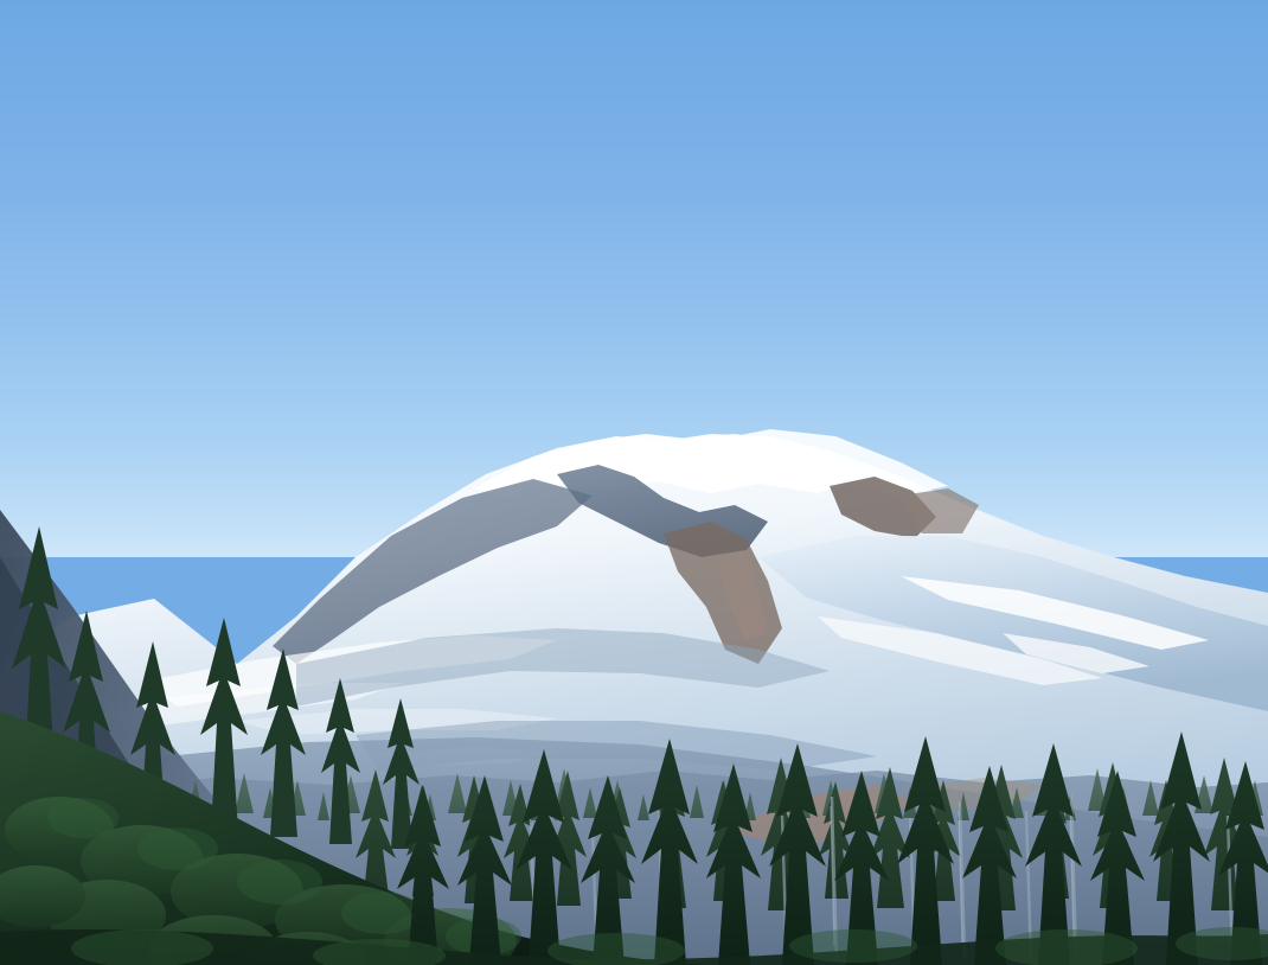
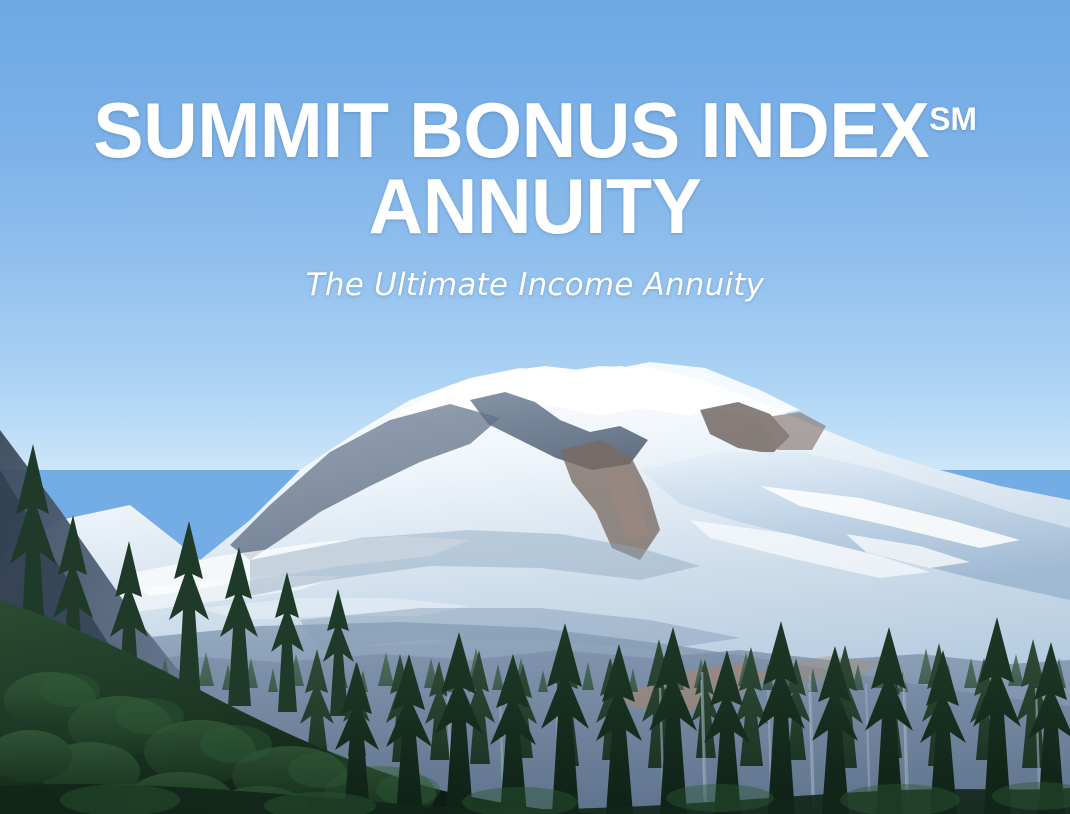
+ SUMMIT BONUS INDEXSM
+ ANNUITY
+ The Ultimate Income Annuity
